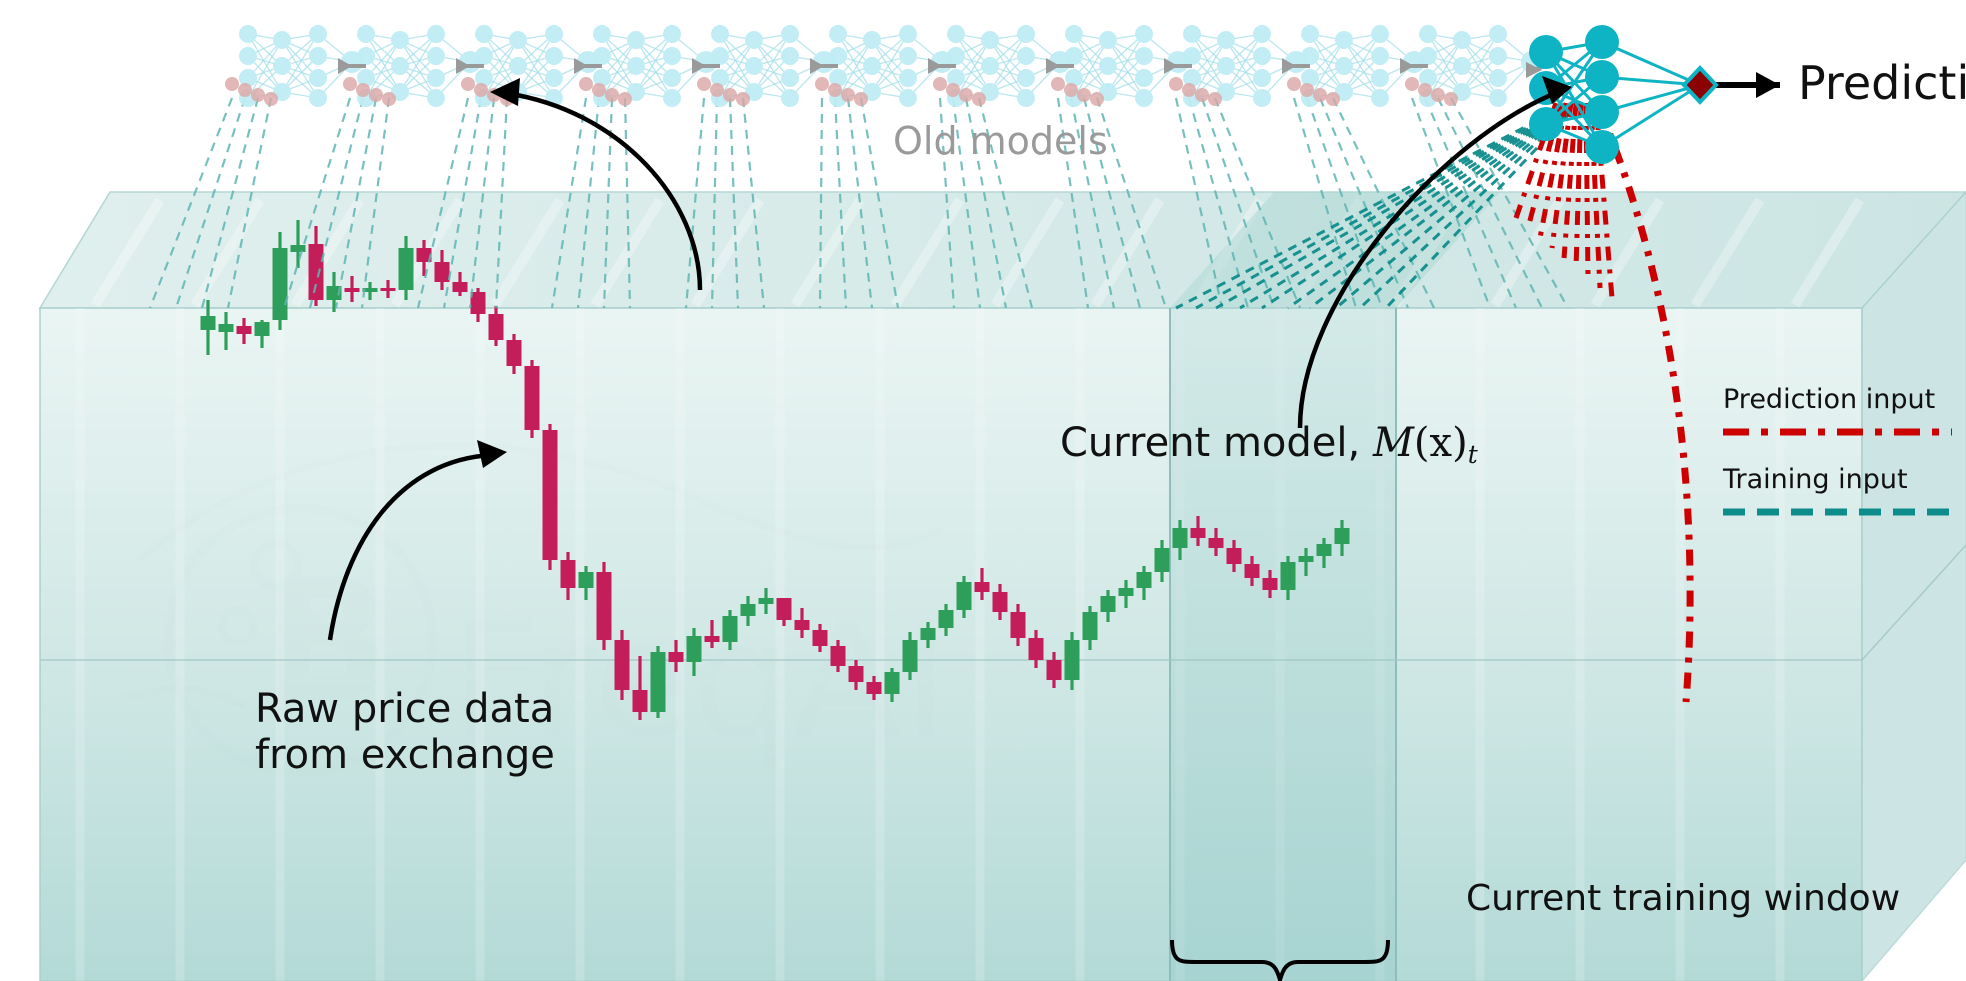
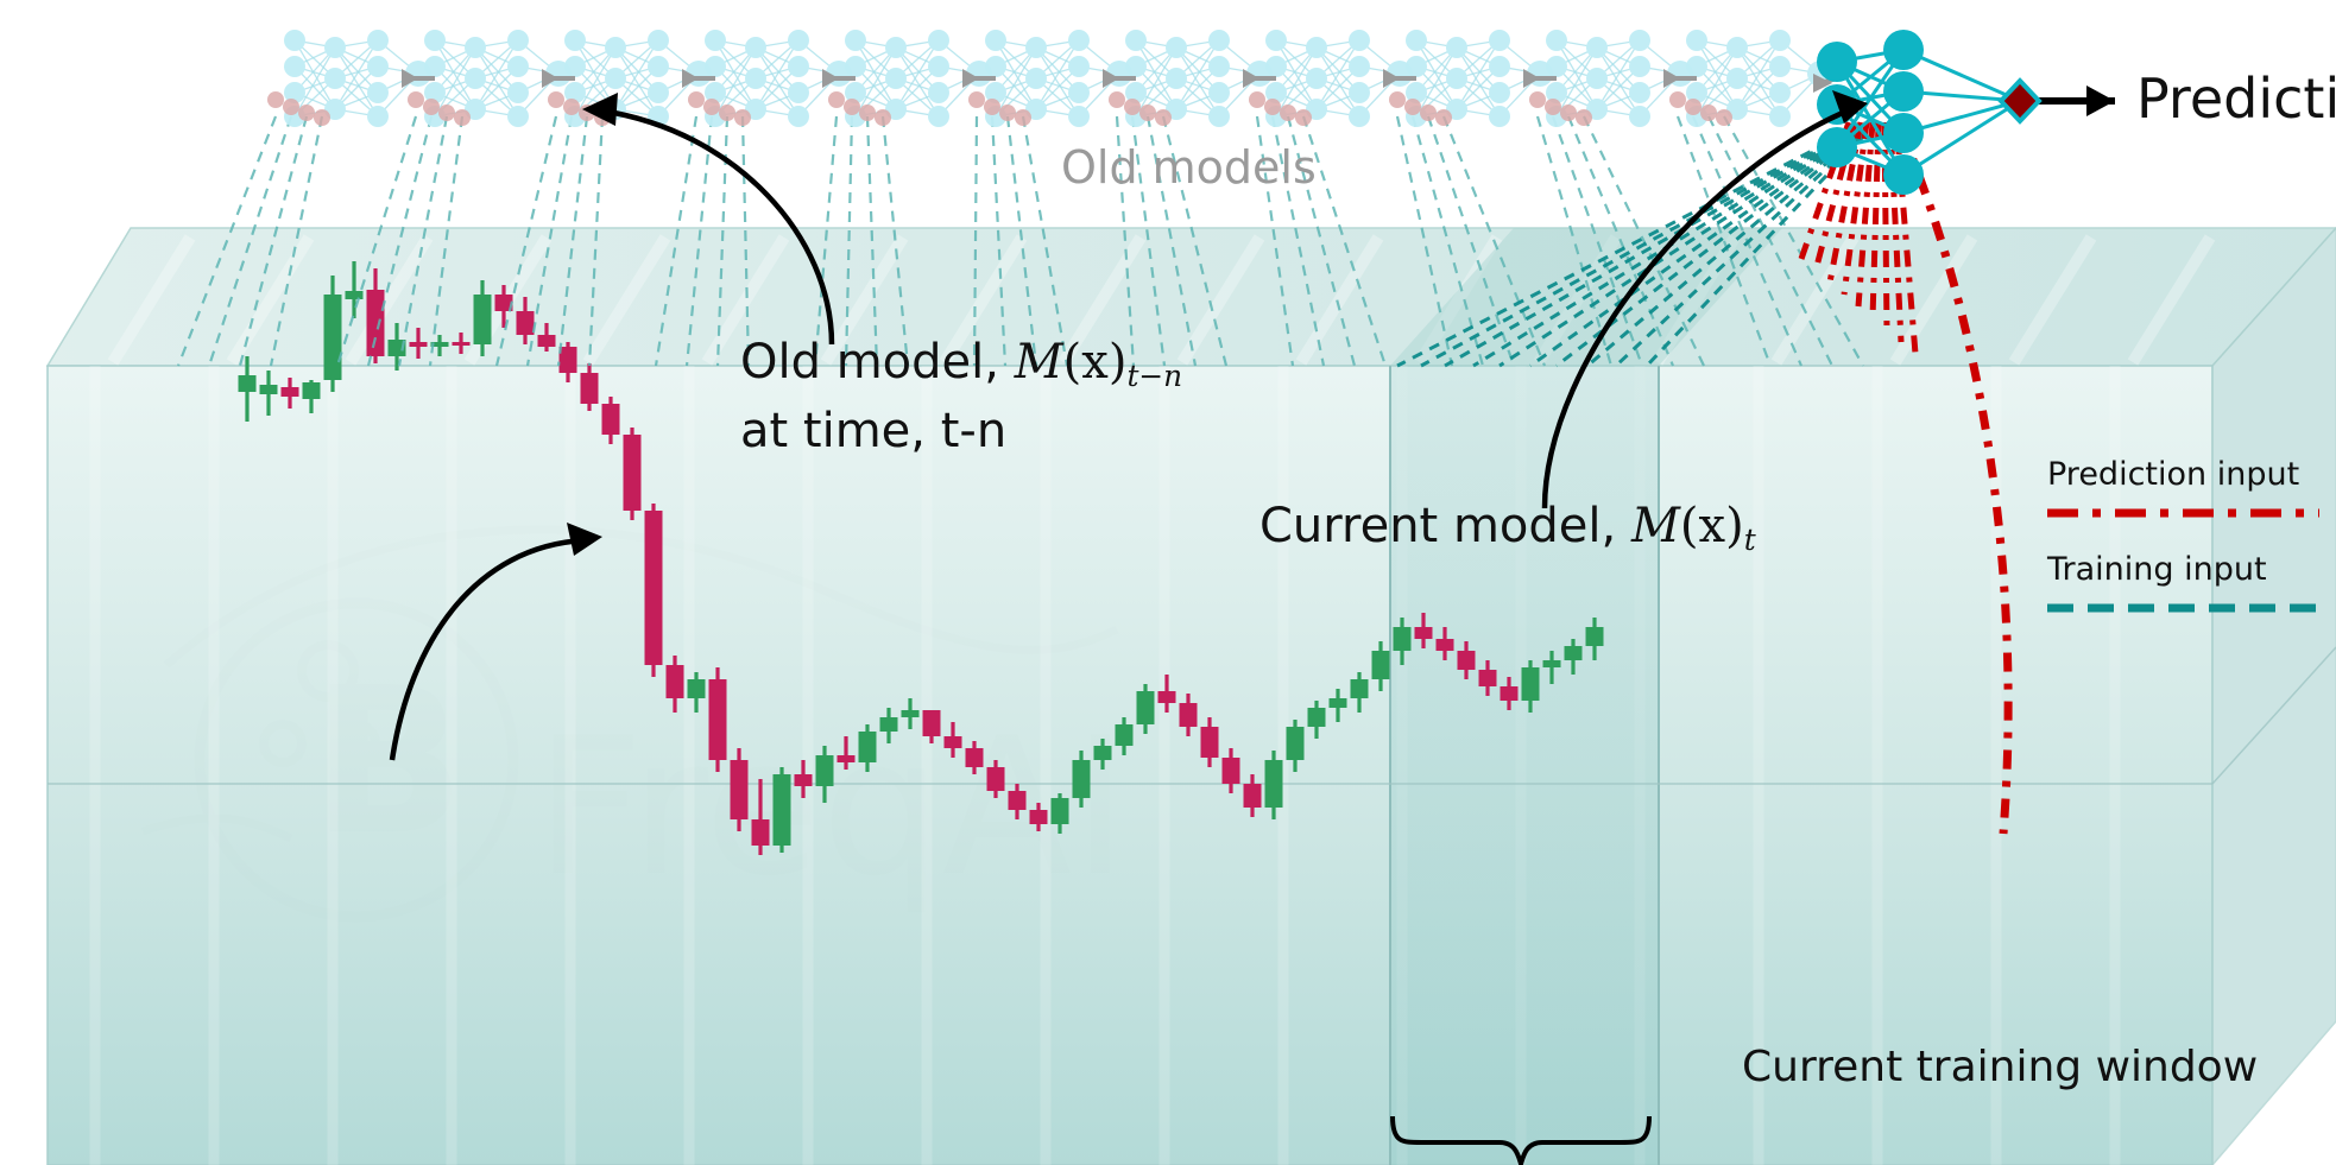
  Predicti
  Old models
+ Old model, M(x)t−n
+ at time, t-n
  Current model, M(x)t
- Raw price data
- from exchange
  Current training window
  Prediction input
  Training input
